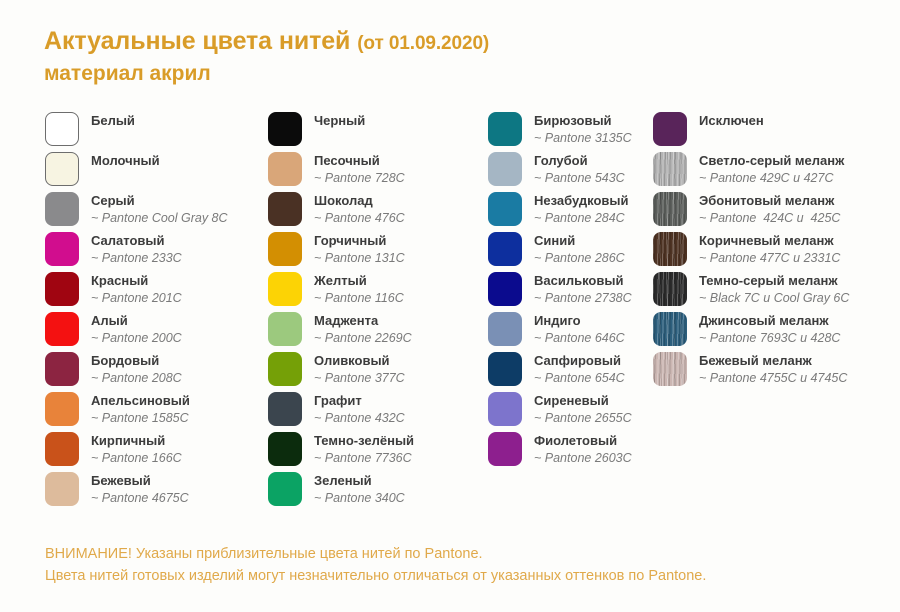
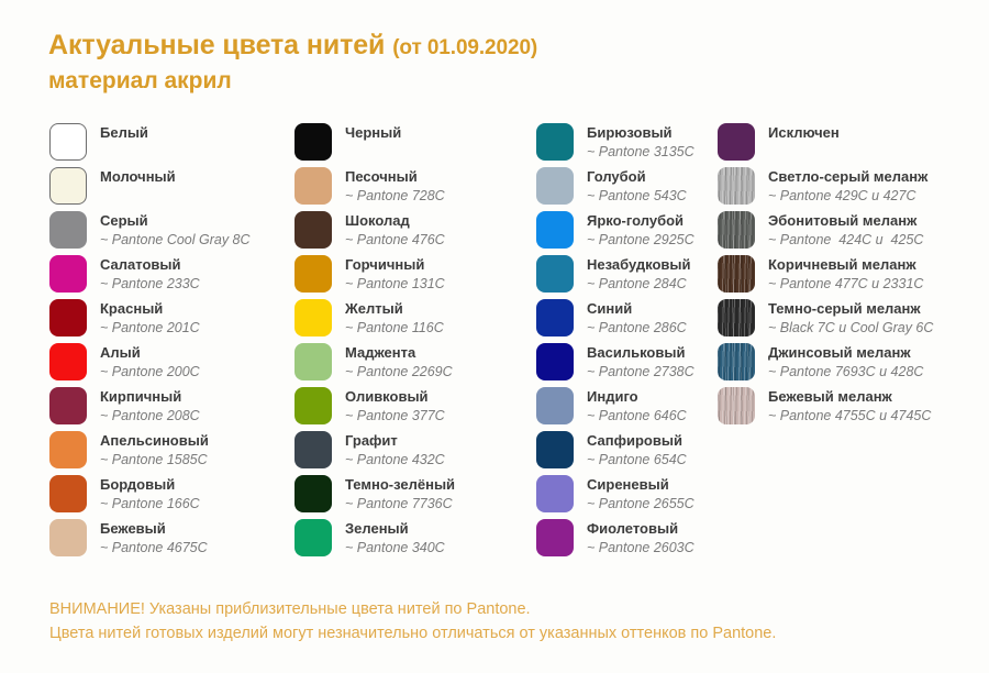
  Актуальные цвета нитей (от 01.09.2020)
  материал акрил
  Белый
  Молочный
  Серый
  ~ Pantone Cool Gray 8C
  Салатовый
  ~ Pantone 233C
  Красный
  ~ Pantone 201C
  Алый
  ~ Pantone 200C
- Бордовый
+ Кирпичный
  ~ Pantone 208C
  Апельсиновый
  ~ Pantone 1585C
- Кирпичный
+ Бордовый
  ~ Pantone 166C
  Бежевый
  ~ Pantone 4675C
  Черный
  Песочный
  ~ Pantone 728C
  Шоколад
  ~ Pantone 476C
  Горчичный
  ~ Pantone 131C
  Желтый
  ~ Pantone 116C
  Маджента
  ~ Pantone 2269C
  Оливковый
  ~ Pantone 377C
  Графит
  ~ Pantone 432C
  Темно-зелёный
  ~ Pantone 7736C
  Зеленый
  ~ Pantone 340C
  Бирюзовый
  ~ Pantone 3135C
  Голубой
  ~ Pantone 543C
+ Ярко-голубой
+ ~ Pantone 2925C
  Незабудковый
  ~ Pantone 284C
  Синий
  ~ Pantone 286C
  Васильковый
  ~ Pantone 2738C
  Индиго
  ~ Pantone 646C
  Сапфировый
  ~ Pantone 654C
  Сиреневый
  ~ Pantone 2655C
  Фиолетовый
  ~ Pantone 2603C
  Исключен
  Светло-серый меланж
  ~ Pantone 429C и 427C
  Эбонитовый меланж
  ~ Pantone 424C и 425C
  Коричневый меланж
  ~ Pantone 477C и 2331C
  Темно-серый меланж
  ~ Black 7C и Cool Gray 6C
  Джинсовый меланж
  ~ Pantone 7693C и 428C
  Бежевый меланж
  ~ Pantone 4755C и 4745C
  ВНИМАНИЕ! Указаны приблизительные цвета нитей по Pantone.
  Цвета нитей готовых изделий могут незначительно отличаться от указанных оттенков по Pantone.
